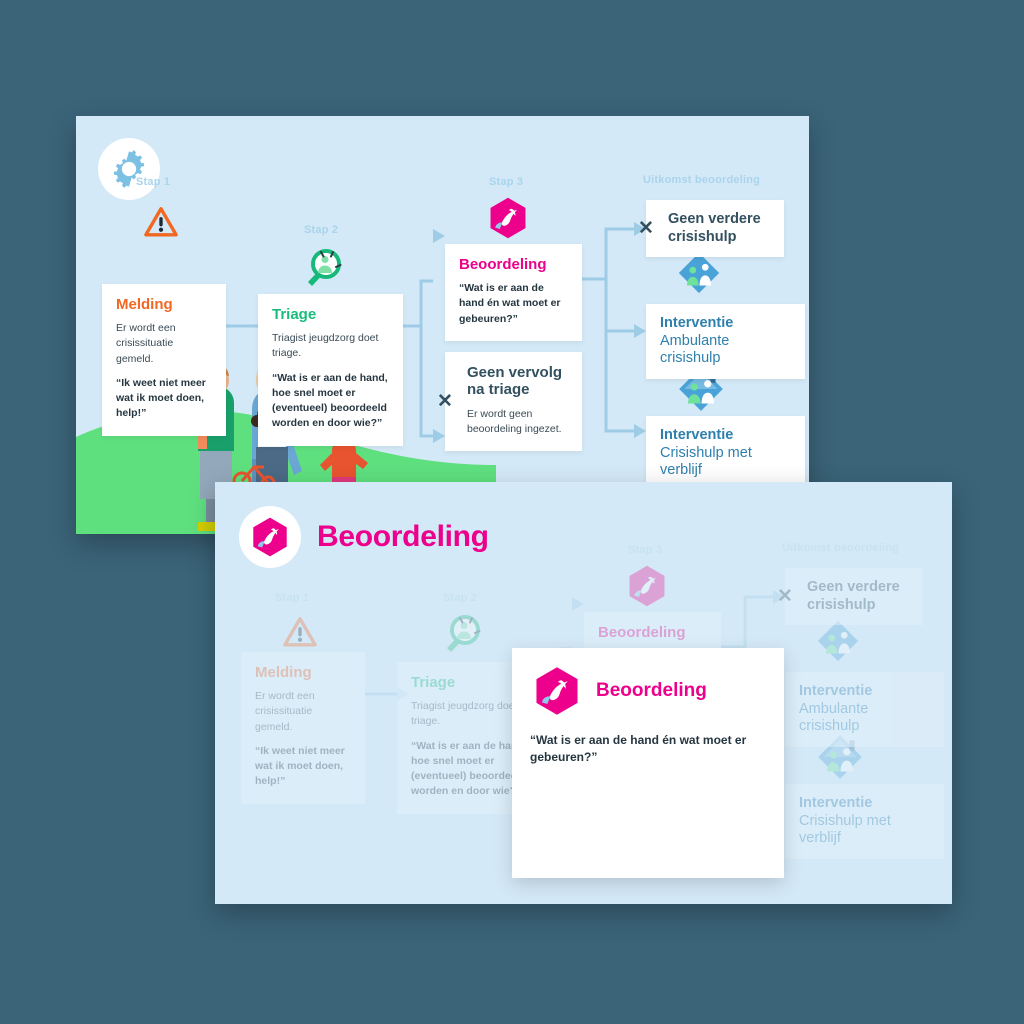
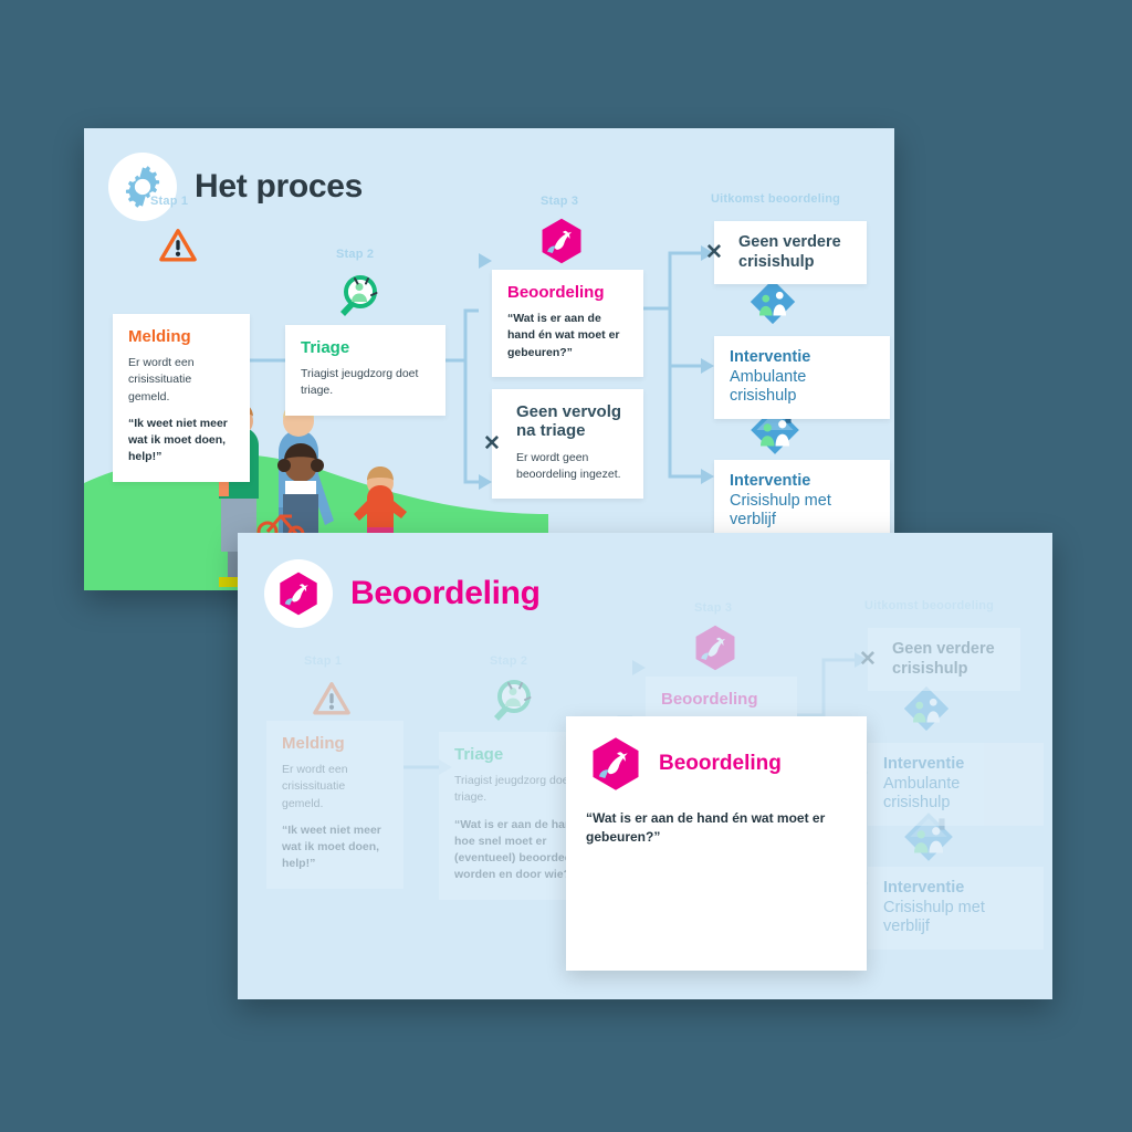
+ Het proces
  Stap 1
  Stap 2
  Stap 3
  Uitkomst beoordeling
  Melding
  Er wordt een crisissituatie gemeld.
  “Ik weet niet meer wat ik moet doen, help!”
  Triage
  Triagist jeugdzorg doet triage.
- “Wat is er aan de hand, hoe snel moet er (eventueel) beoordeeld worden en door wie?”
  Beoordeling
  “Wat is er aan de hand én wat moet er gebeuren?”
  ✕
  Geen vervolg
  na triage
  Er wordt geen beoordeling ingezet.
  ✕
  Geen verdere
  crisishulp
  Interventie
  Ambulante crisishulp
  Interventie
  Crisishulp met verblijf
  Beoordeling
  Melding
  Er wordt een crisissituatie gemeld.
  “Ik weet niet meer wat ik moet doen, help!”
  Triage
  Triagist jeugdzorg do triage.
  “Wat is er aan de ha hoe snel moet er (eventueel) beoorde worden en door wie
  Beoordeling
  ✕
  Geen verdere
  crisishulp
  Interventie
  Ambulante crisishulp
  Interventie
  Crisishulp met verblijf
  Beoordeling
  “Wat is er aan de hand én wat moet er gebeuren?”
